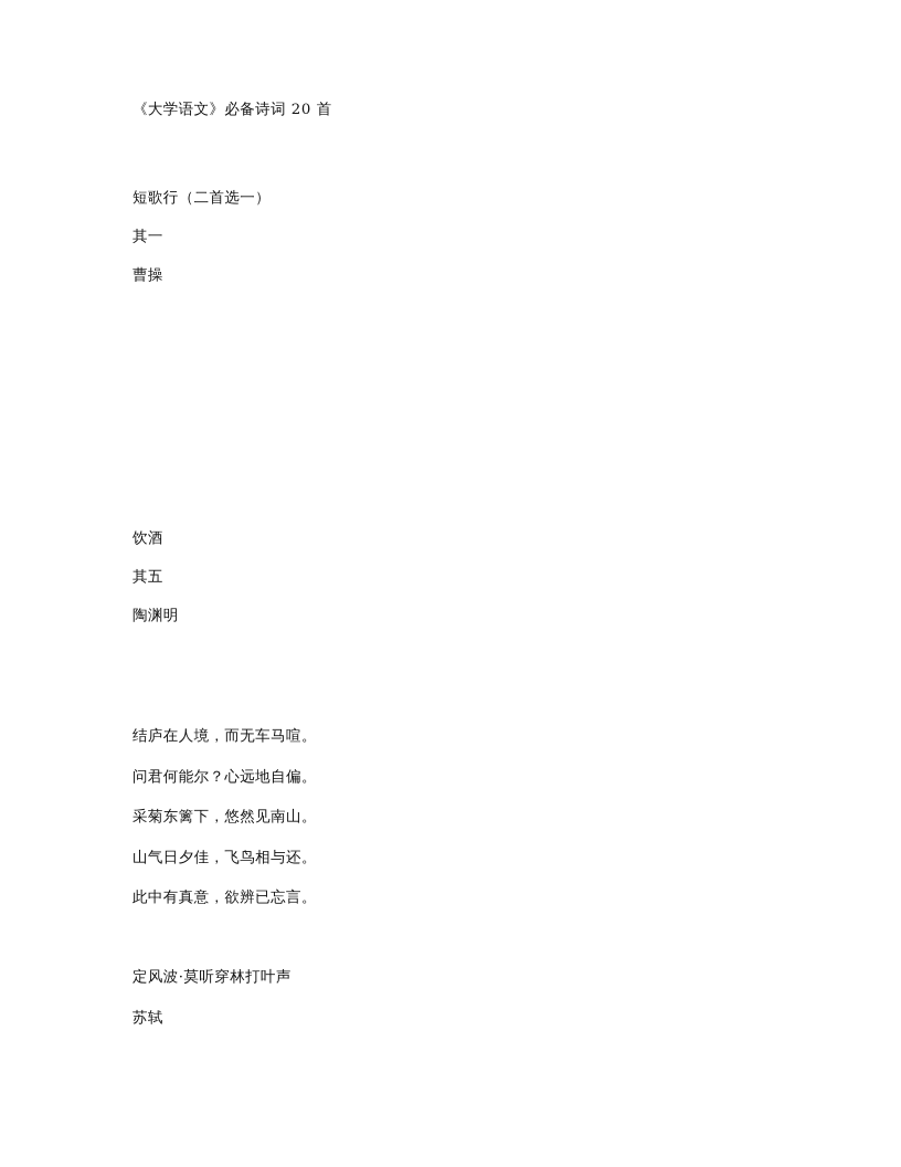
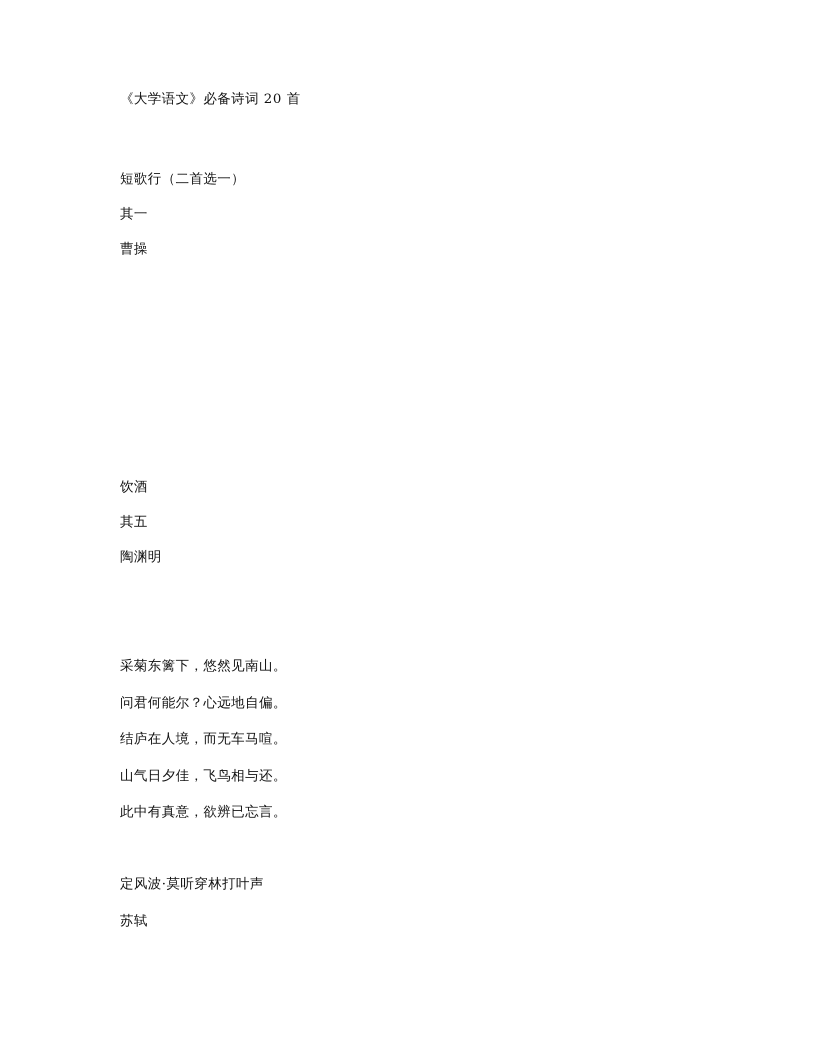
  《大学语文》必备诗词 20 首
  短歌行（二首选一）
  其一
  曹操
  饮酒
  其五
  陶渊明
- 结庐在人境，而无车马喧。
+ 采菊东篱下，悠然见南山。
  问君何能尔？心远地自偏。
- 采菊东篱下，悠然见南山。
+ 结庐在人境，而无车马喧。
  山气日夕佳，飞鸟相与还。
  此中有真意，欲辨已忘言。
  定风波·莫听穿林打叶声
  苏轼
